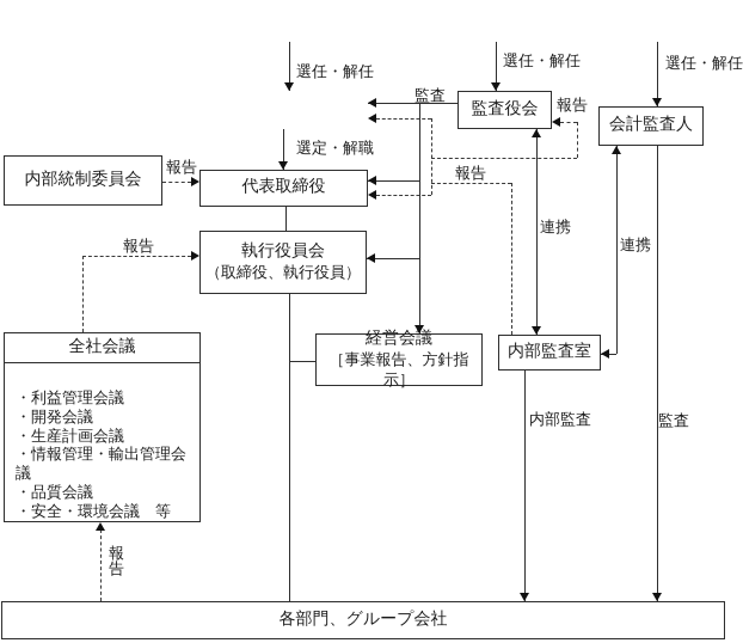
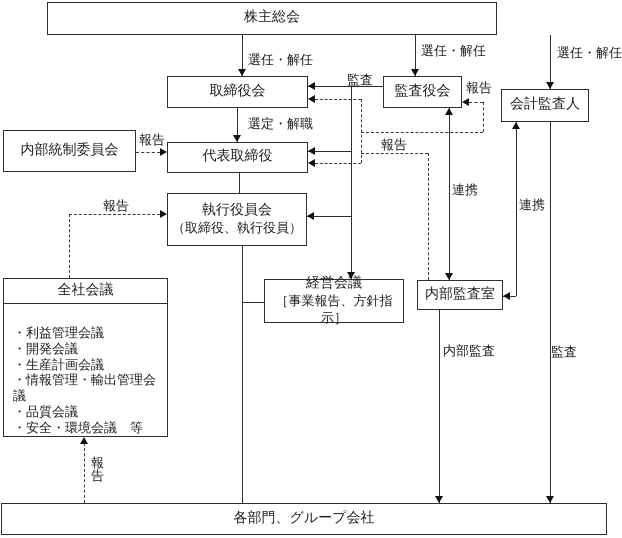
+ 株主総会
+ 取締役会
  監査役会
  会計監査人
  内部統制委員会
  代表取締役
  執行役員会
  （取締役、執行役員）
  全社会議
  ・利益管理会議
  ・開発会議
  ・生産計画会議
  ・情報管理・輸出管理会議
  ・品質会議
  ・安全・環境会議 等
  経営会議
  ［事業報告、方針指示］
  内部監査室
  各部門、グループ会社
  選任・解任
  選任・解任
  選任・解任
  監査
  報告
  選定・解職
  報告
  報告
  報告
  連携
  連携
  内部監査
  監査
  報告
